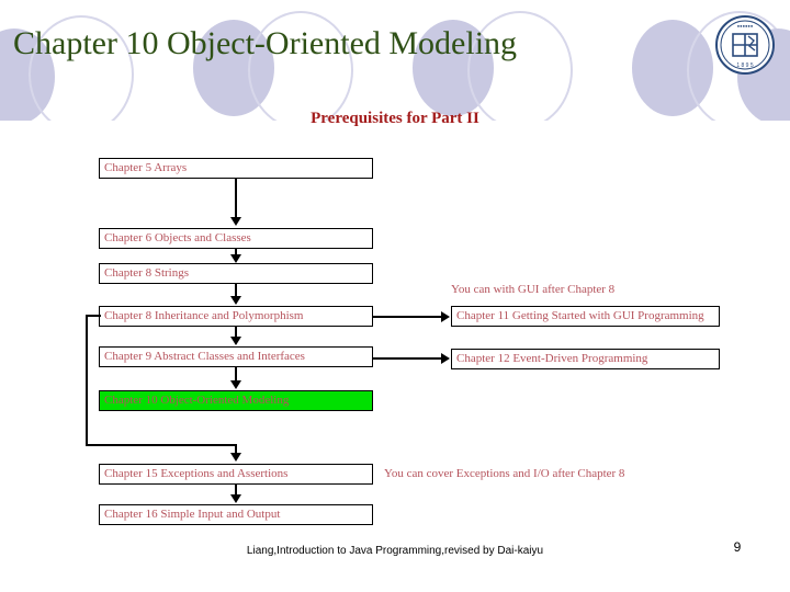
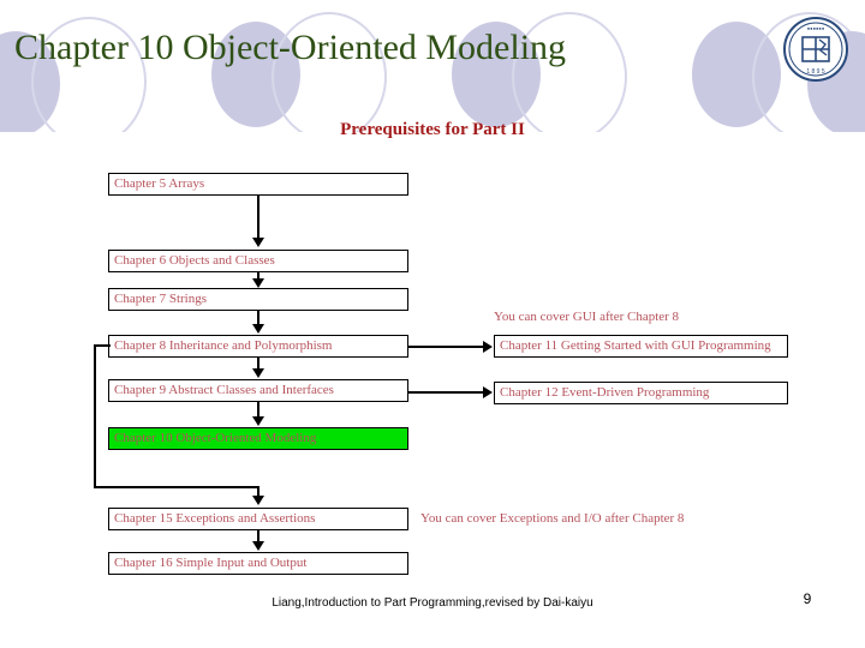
  Chapter 10 Object-Oriented Modeling
  Prerequisites for Part II
  Chapter 5 Arrays
  Chapter 6 Objects and Classes
- Chapter 8 Strings
+ Chapter 7 Strings
  Chapter 8 Inheritance and Polymorphism
  Chapter 9 Abstract Classes and Interfaces
  Chapter 10 Object-Oriented Modeling
  Chapter 15 Exceptions and Assertions
  Chapter 16 Simple Input and Output
  Chapter 11 Getting Started with GUI Programming
  Chapter 12 Event-Driven Programming
- You can with GUI after Chapter 8
+ You can cover GUI after Chapter 8
  You can cover Exceptions and I/O after Chapter 8
- Liang,Introduction to Java Programming,revised by Dai-kaiyu
+ Liang,Introduction to Part Programming,revised by Dai-kaiyu
  9
